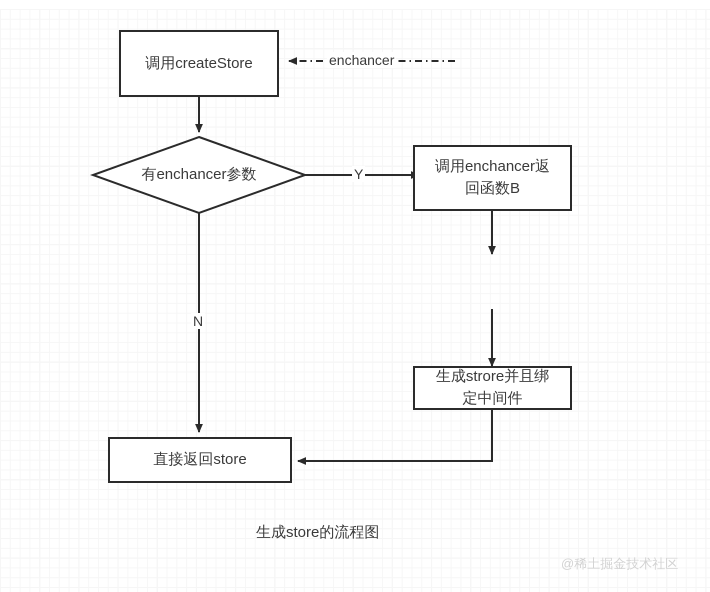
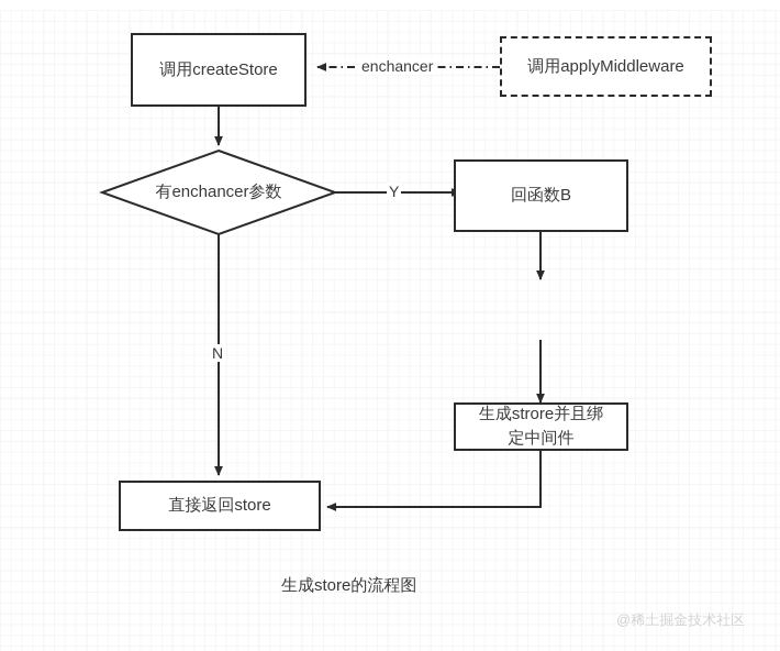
  调用createStore
+ 调用applyMiddleware
  有enchancer参数
- 调用enchancer返
  回函数B
  生成strore并且绑
  定中间件
  直接返回store
  enchancer
  Y
  N
  生成store的流程图
  @稀土掘金技术社区
